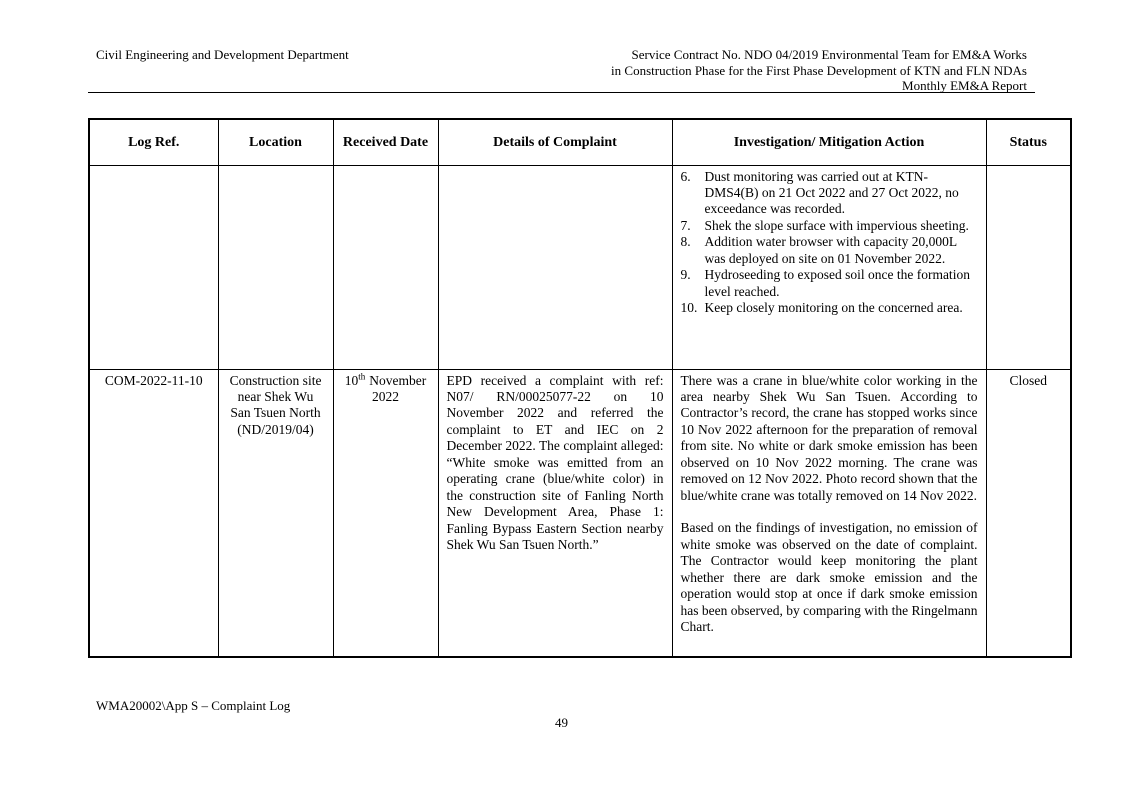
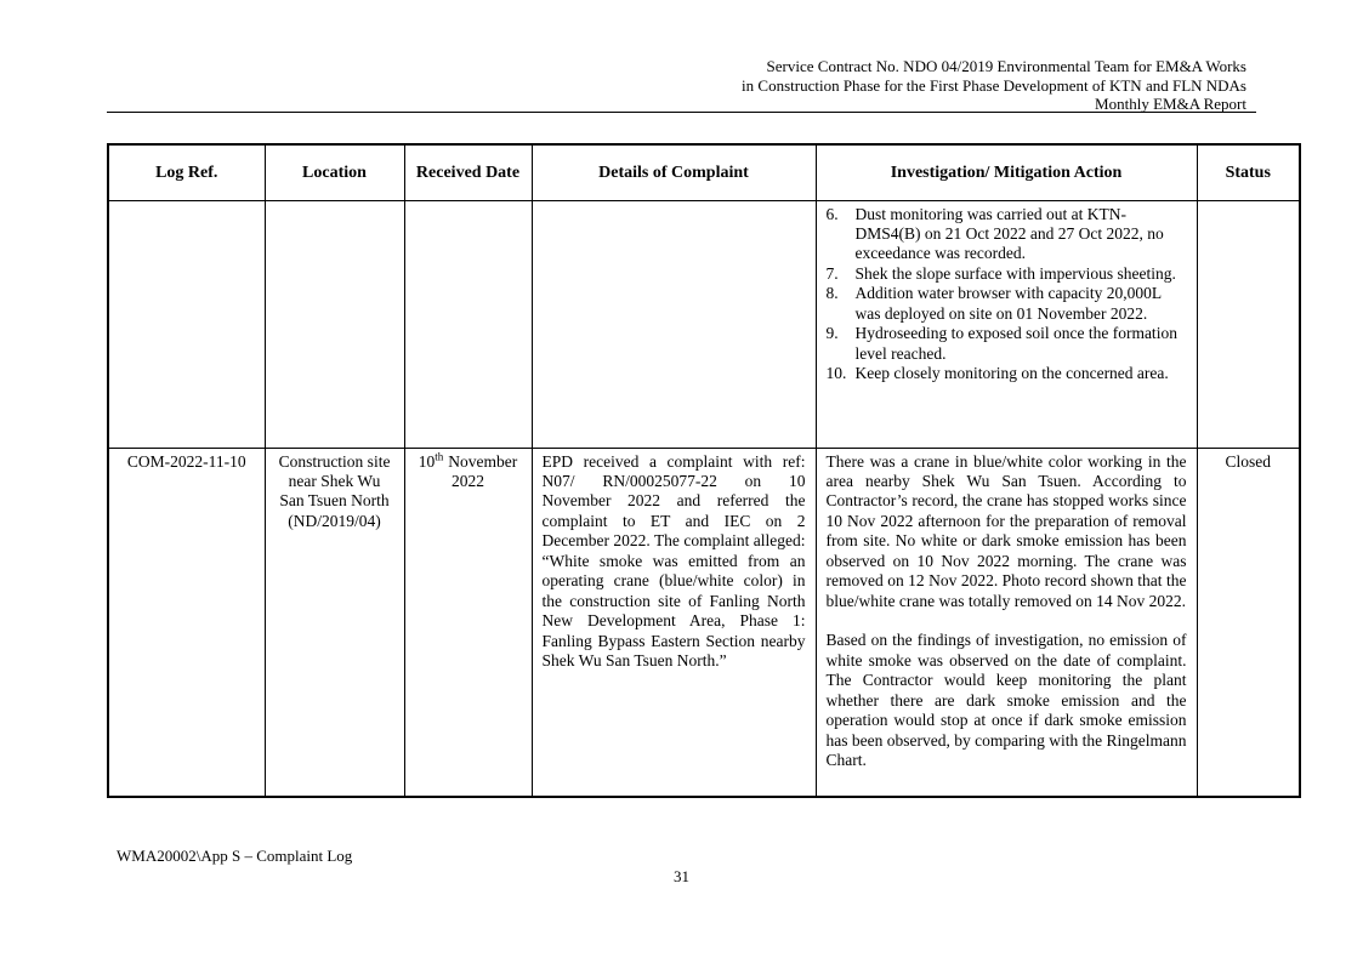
- Civil Engineering and Development Department
  Service Contract No. NDO 04/2019 Environmental Team for EM&A Works
  in Construction Phase for the First Phase Development of KTN and FLN NDAs
  Monthly EM&A Report
  Log Ref.	Location	Received Date	Details of Complaint	Investigation/ Mitigation Action	Status
  				6. Dust monitoring was carried out at KTN-DMS4(B) on 21 Oct 2022 and 27 Oct 2022, no exceedance was recorded. 7. Shek the slope surface with impervious sheeting. 8. Addition water browser with capacity 20,000L was deployed on site on 01 November 2022. 9. Hydroseeding to exposed soil once the formation level reached. 10. Keep closely monitoring on the concerned area.
  COM-2022-11-10	Construction site near Shek Wu San Tsuen North (ND/2019/04)	10th November 2022	EPD received a complaint with ref: N07/ RN/00025077-22 on 10 November 2022 and referred the complaint to ET and IEC on 2 December 2022. The complaint alleged: “White smoke was emitted from an operating crane (blue/white color) in the construction site of Fanling North New Development Area, Phase 1: Fanling Bypass Eastern Section nearby Shek Wu San Tsuen North.”	There was a crane in blue/white color working in the area nearby Shek Wu San Tsuen. According to Contractor’s record, the crane has stopped works since 10 Nov 2022 afternoon for the preparation of removal from site. No white or dark smoke emission has been observed on 10 Nov 2022 morning. The crane was removed on 12 Nov 2022. Photo record shown that the blue/white crane was totally removed on 14 Nov 2022. Based on the findings of investigation, no emission of white smoke was observed on the date of complaint. The Contractor would keep monitoring the plant whether there are dark smoke emission and the operation would stop at once if dark smoke emission has been observed, by comparing with the Ringelmann Chart.	Closed
  WMA20002\App S – Complaint Log
- 49
+ 31
